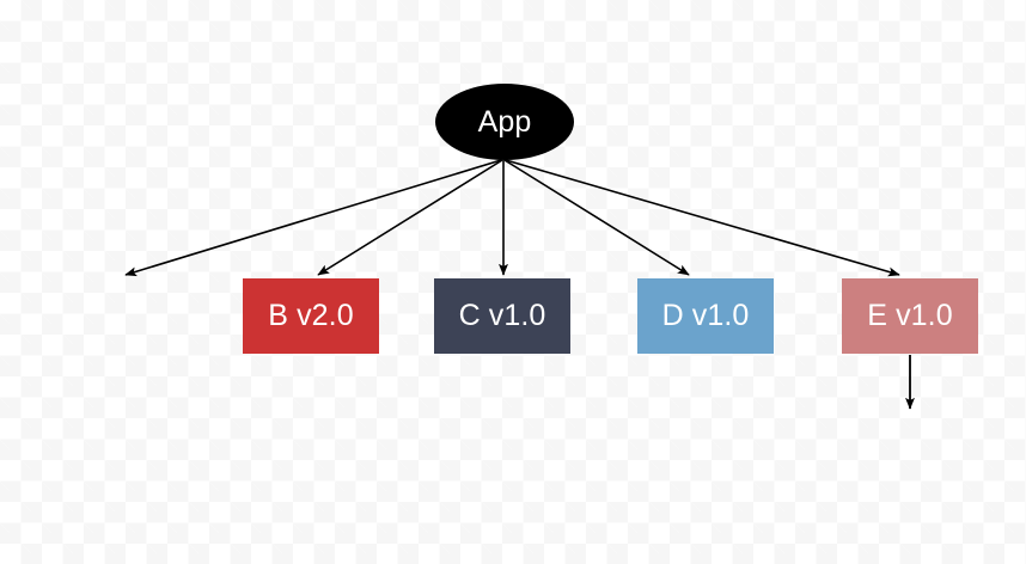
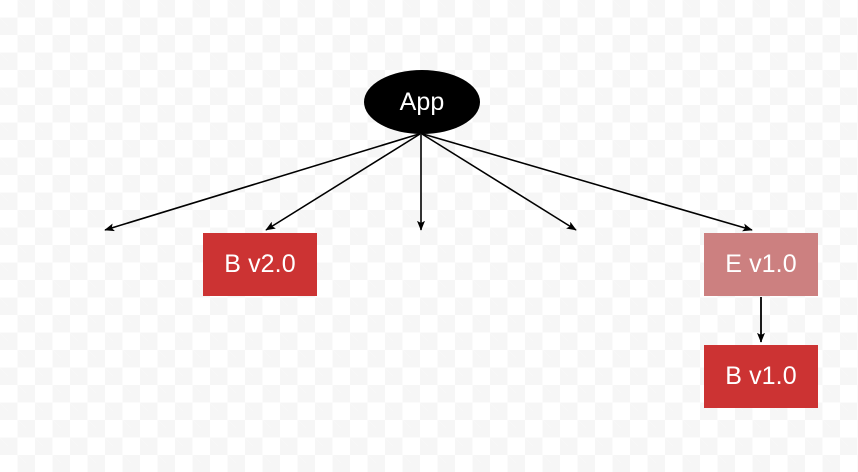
  App
  B v2.0
- C v1.0
- D v1.0
  E v1.0
+ B v1.0
